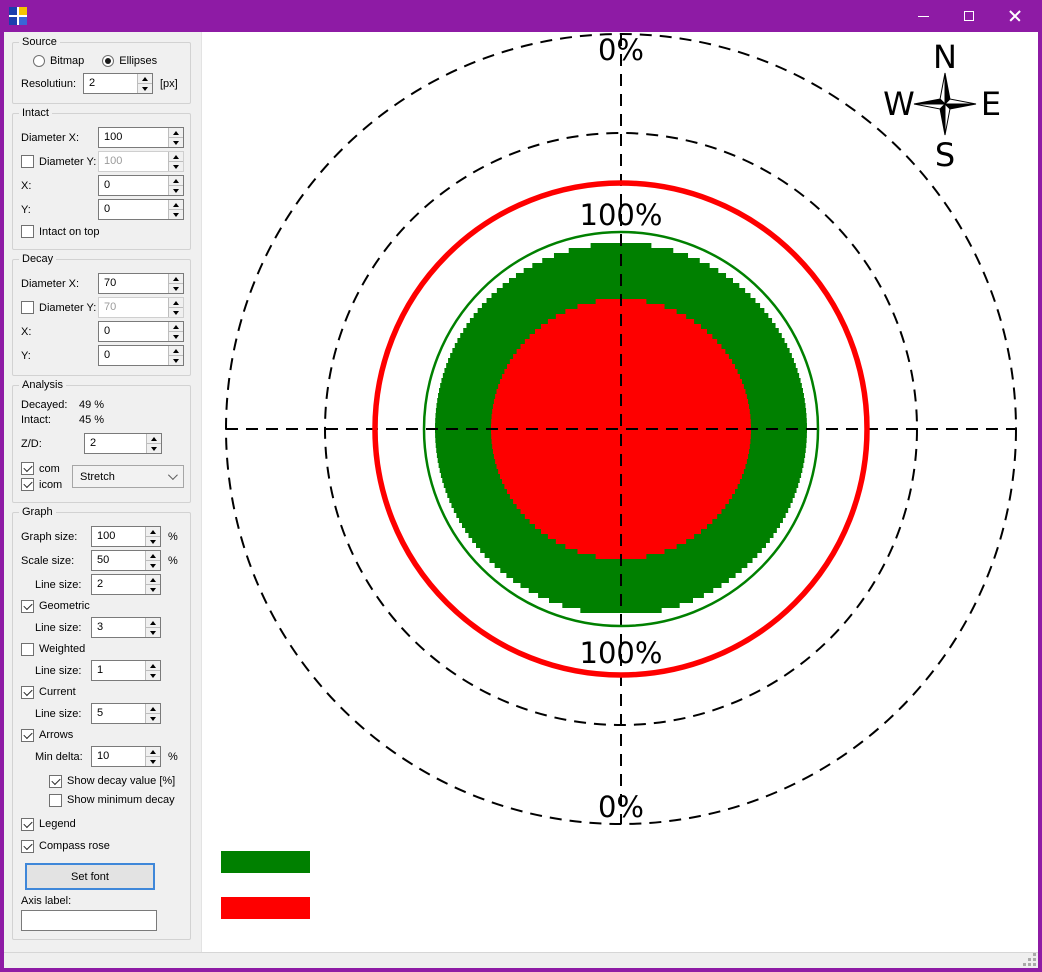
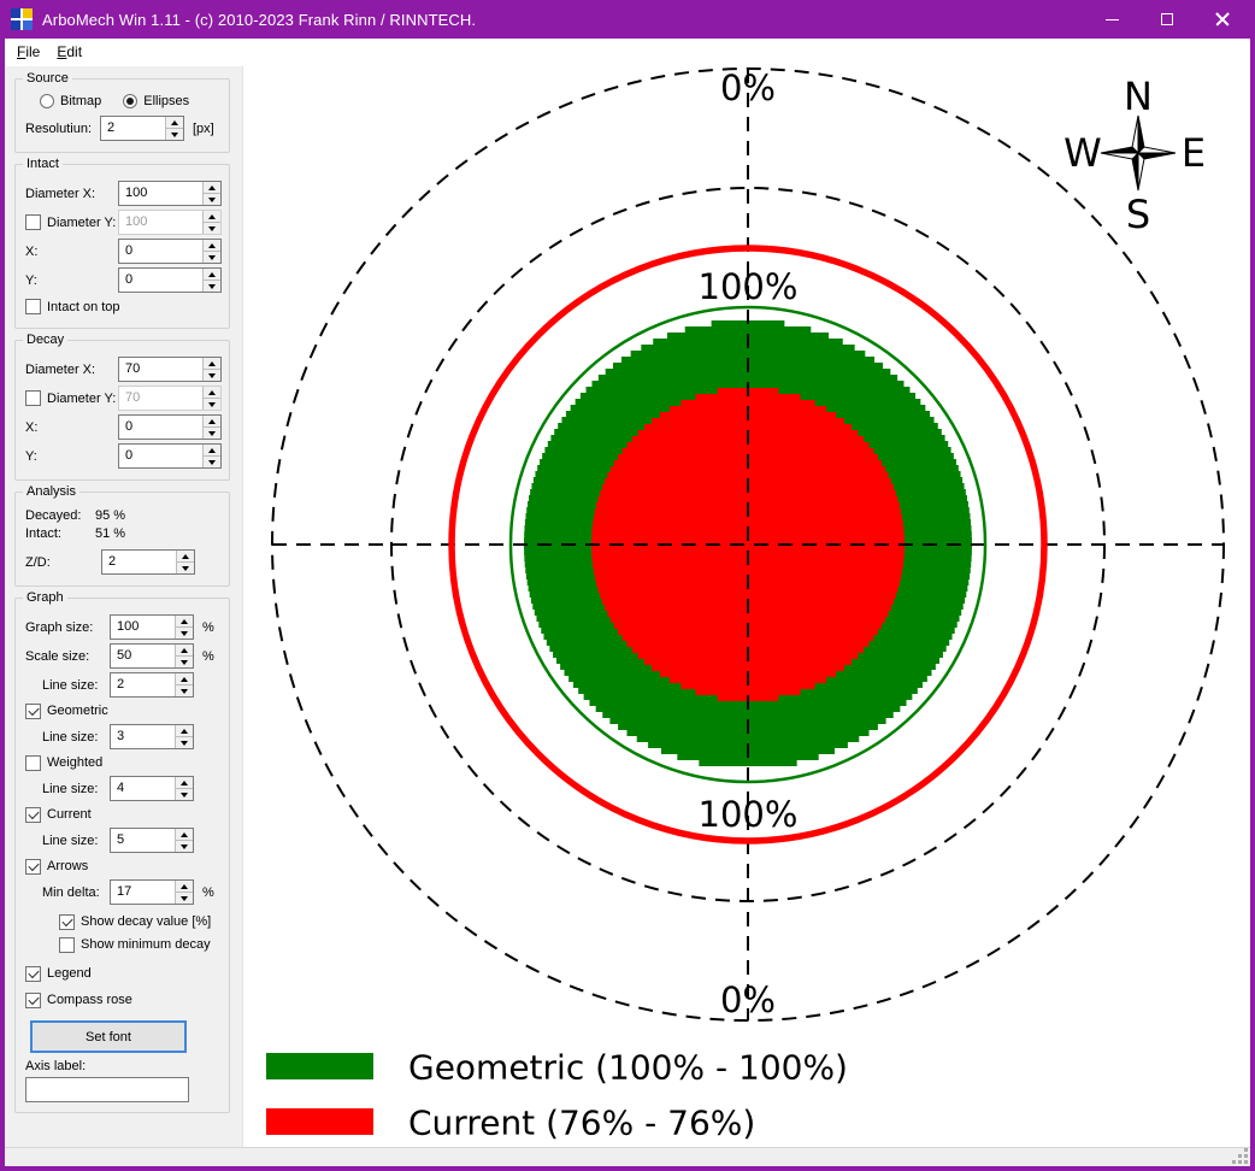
+ ArboMech Win 1.11 - (c) 2010-2023 Frank Rinn / RINNTECH.
+ File
+ Edit
  Source
  Bitmap
  Ellipses
  Resolutiun:
  2
  [px]
  Intact
  Diameter X:
  100
  Diameter Y:
  100
  X:
  0
  Y:
  0
  Intact on top
  Decay
  Diameter X:
  70
  Diameter Y:
  70
  X:
  0
  Y:
  0
  Analysis
  Decayed:
- 49 %
+ 95 %
  Intact:
- 45 %
+ 51 %
  Z/D:
  2
- com
- icom
- Stretch
  Graph
  Graph size:
  100
  %
  Scale size:
  50
  %
  Line size:
  2
  Geometric
  Line size:
  3
  Weighted
  Line size:
- 1
+ 4
  Current
  Line size:
  5
  Arrows
  Min delta:
- 10
+ 17
  %
  Show decay value [%]
  Show minimum decay
  Legend
  Compass rose
  Set font
  Axis label:
  0%
  100%
  100%
  0%
  N
  E
  S
  W
+ Geometric (100% - 100%)
+ Current (76% - 76%)
